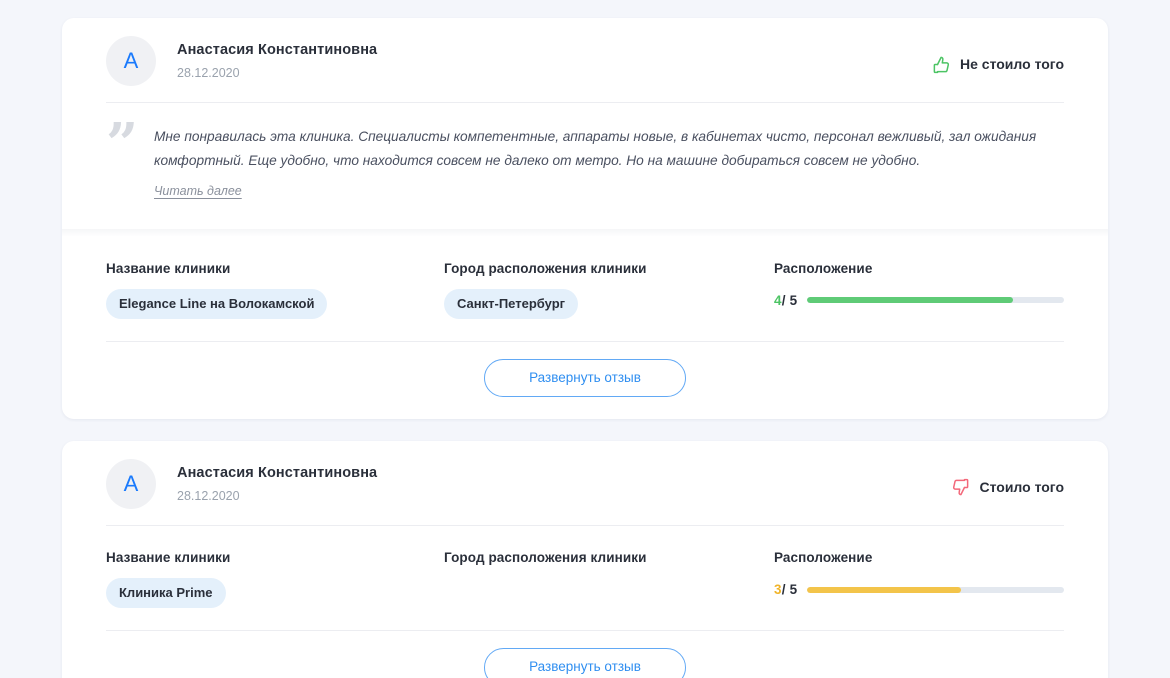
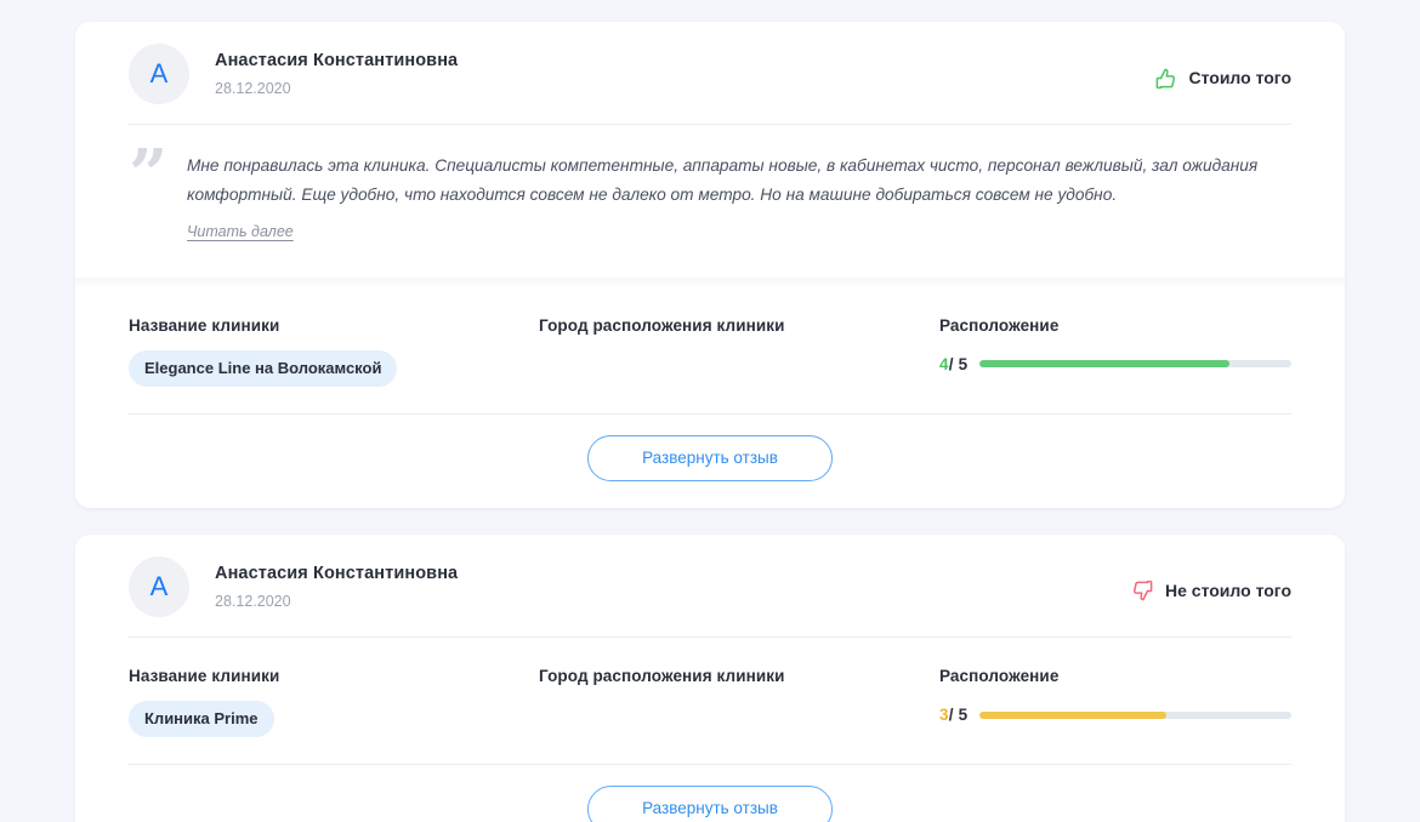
  А
  Анастасия Константиновна
  28.12.2020
- Не стоило того
+ Стоило того
  ”
  Мне понравилась эта клиника. Специалисты компетентные, аппараты новые, в кабинетах чисто, персонал вежливый, зал ожидания комфортный. Еще удобно, что находится совсем не далеко от метро. Но на машине добираться совсем не удобно.
  Читать далее
  Название клиники
  Elegance Line на Волокамской
  Город расположения клиники
- Санкт-Петербург
  Расположение
  4/ 5
  Развернуть отзыв
  А
  Анастасия Константиновна
  28.12.2020
- Стоило того
+ Не стоило того
  Название клиники
  Клиника Prime
  Город расположения клиники
  Расположение
  3/ 5
  Развернуть отзыв
